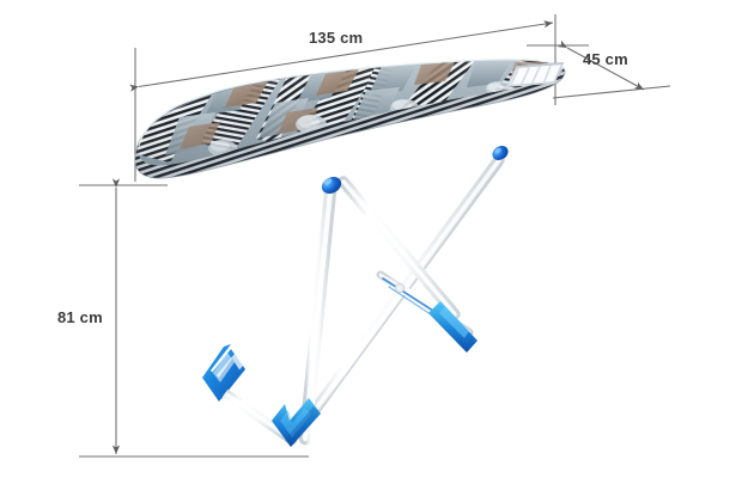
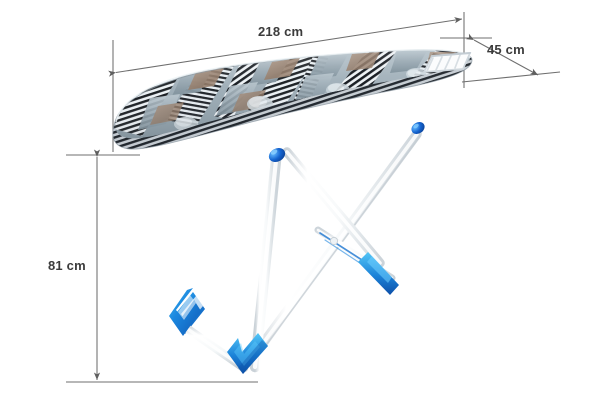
- 135 cm
+ 218 cm
  45 cm
  81 cm
